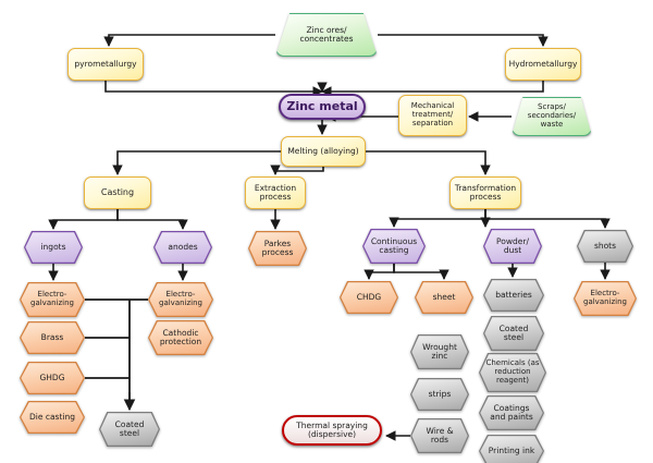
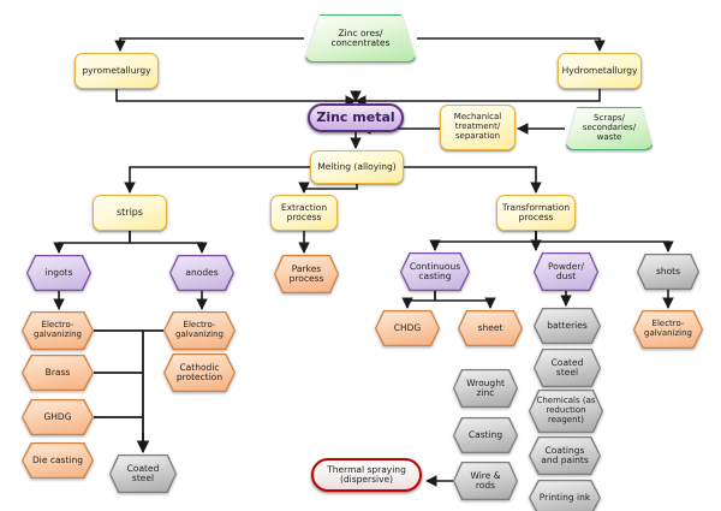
  Zinc ores/
  concentrates
  pyrometallurgy
  Hydrometallurgy
  Zinc metal
  Mechanical
  treatment/
  separation
  Scraps/
  secondaries/
  waste
  Melting (alloying)
- Casting
+ strips
  Extraction
  process
  Transformation
  process
  ingots
  anodes
  Parkes
  process
  Continuous
  casting
  Powder/
  dust
  shots
  Electro-
  galvanizing
  Electro-
  galvanizing
  CHDG
  sheet
  batteries
  Electro-
  galvanizing
  Brass
  Cathodic
  protection
  Coated
  steel
  GHDG
  Wrought
  zinc
  Chemicals (as
  reduction
  reagent)
- strips
+ Casting
  Coatings
  and paints
  Die casting
  Wire &
  rods
  Printing ink
  Coated
  steel
  Thermal spraying
  (dispersive)
